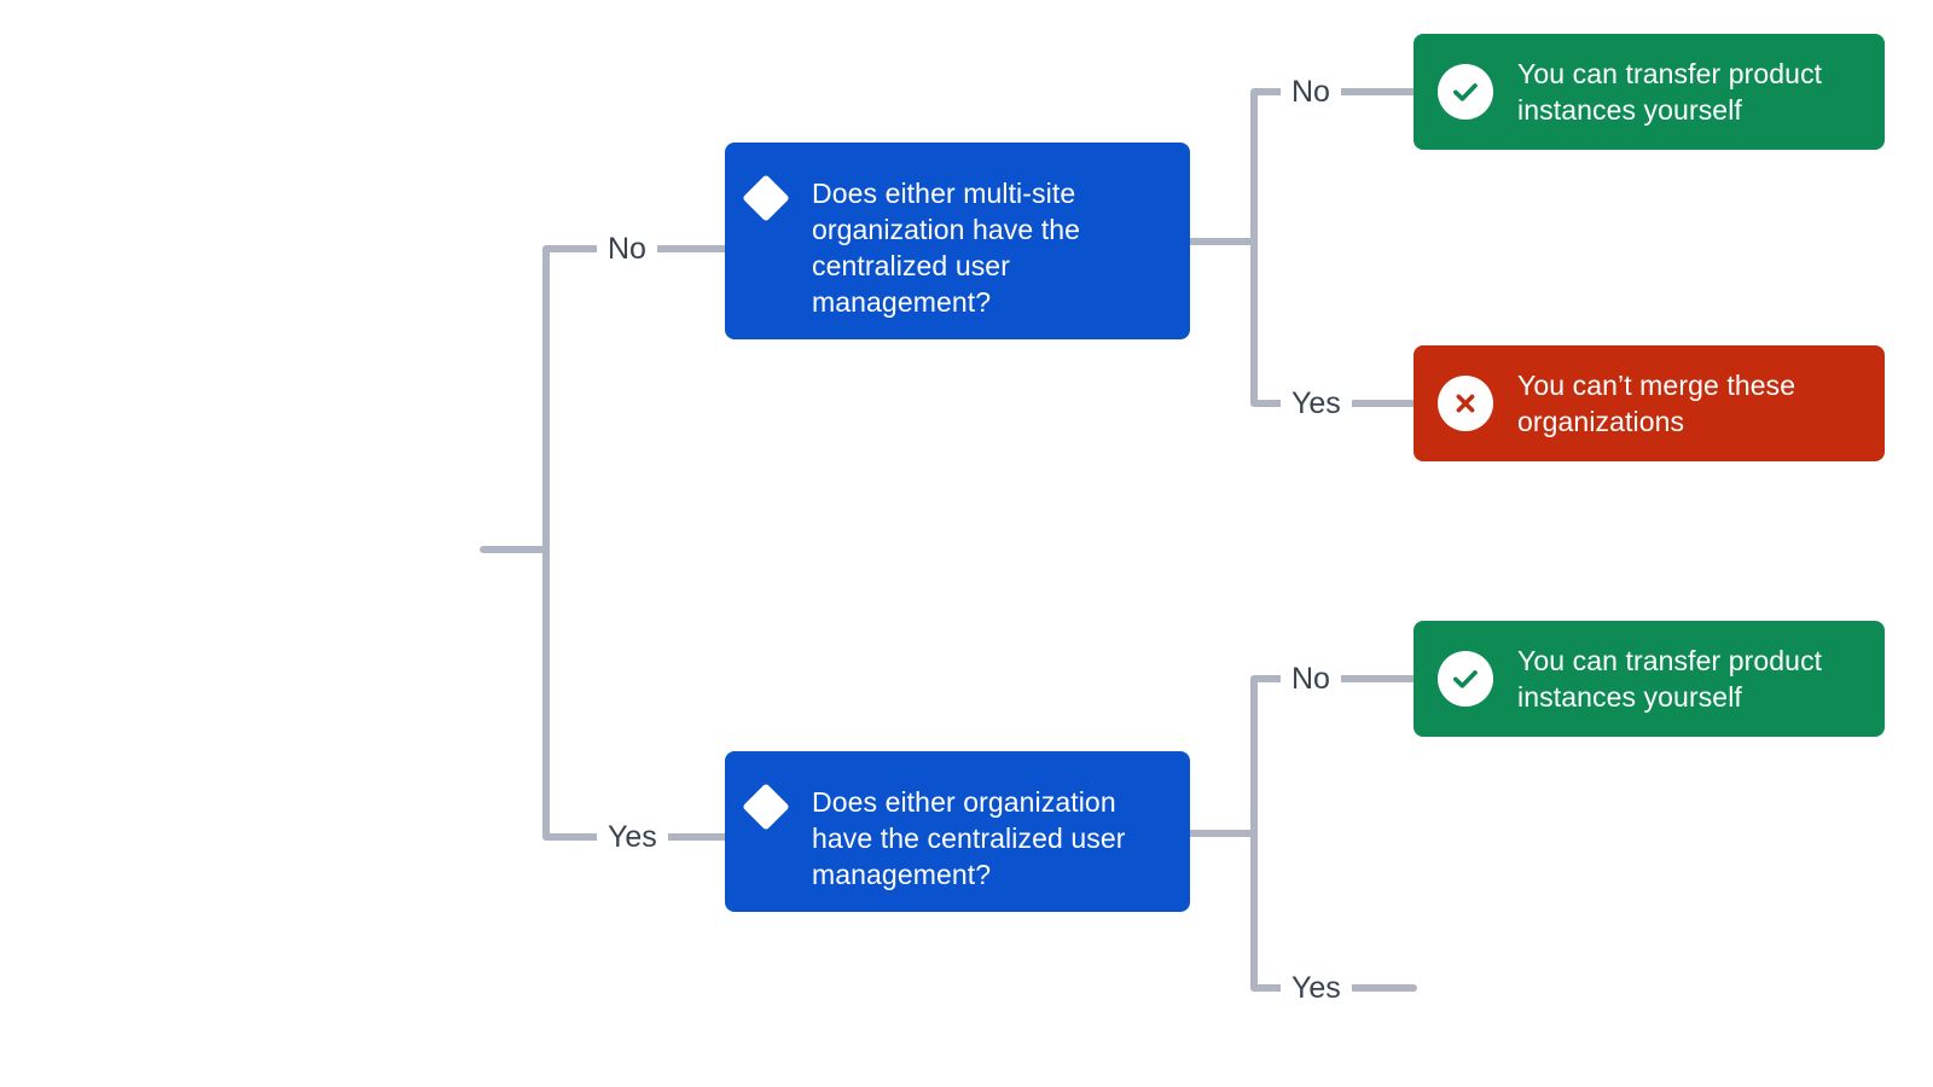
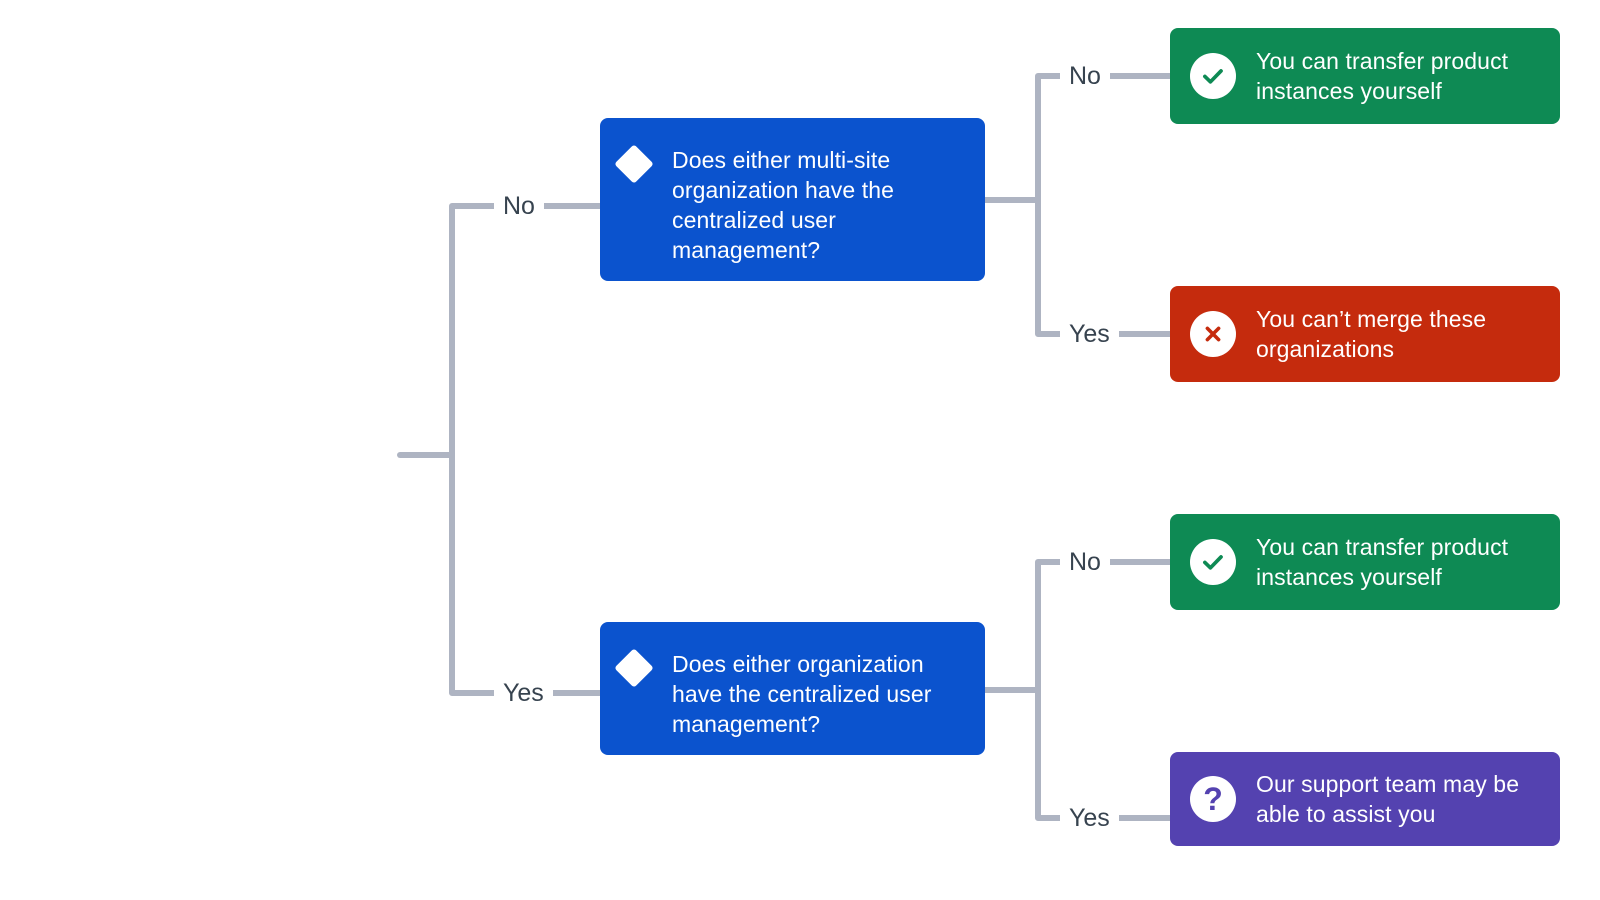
  No
  Yes
  No
  Yes
  No
  Yes
  Does either multi-site
  organization have the
  centralized user
  management?
  Does either organization
  have the centralized user
  management?
  You can transfer product
  instances yourself
  You can’t merge these
  organizations
  You can transfer product
  instances yourself
+ ?
+ Our support team may be
+ able to assist you
